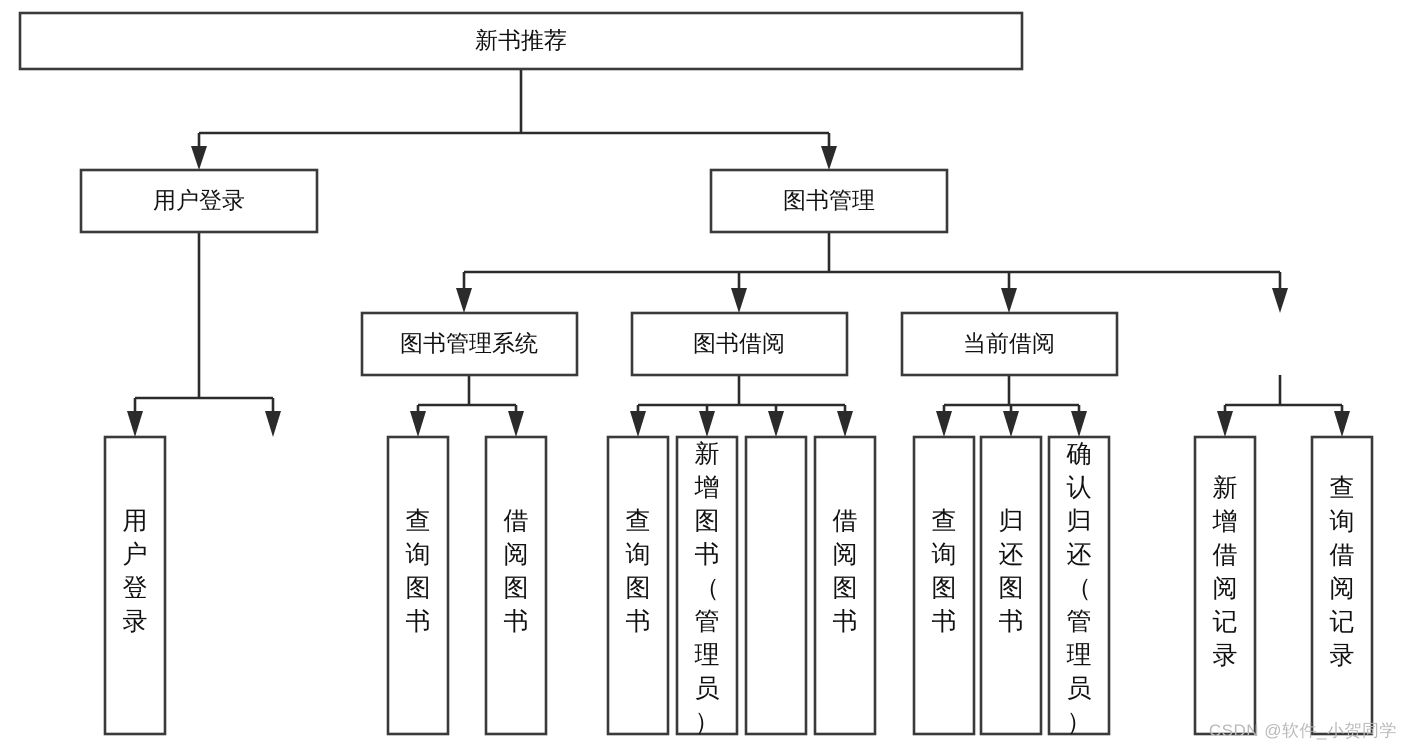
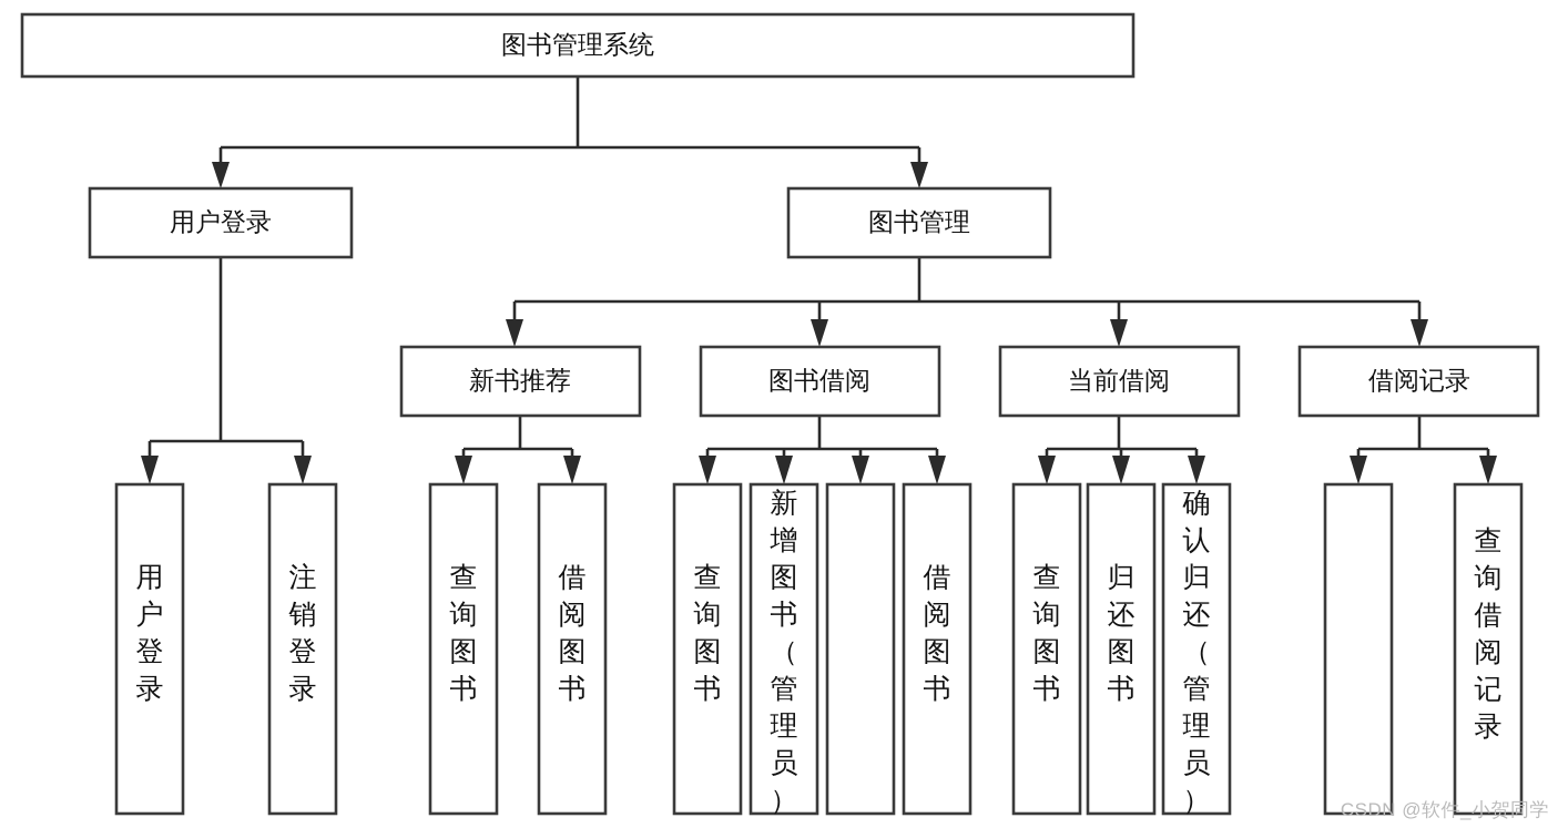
- 新书推荐
+ 图书管理系统
  用户登录
  图书管理
- 图书管理系统
+ 新书推荐
  图书借阅
  当前借阅
+ 借阅记录
  用户登录
+ 注销登录
  查询图书
  借阅图书
  查询图书
  新增图书（管理员）
  借阅图书
  查询图书
  归还图书
  确认归还（管理员）
- 新增借阅记录
  查询借阅记录
  CSDN @软件_小贺同学
